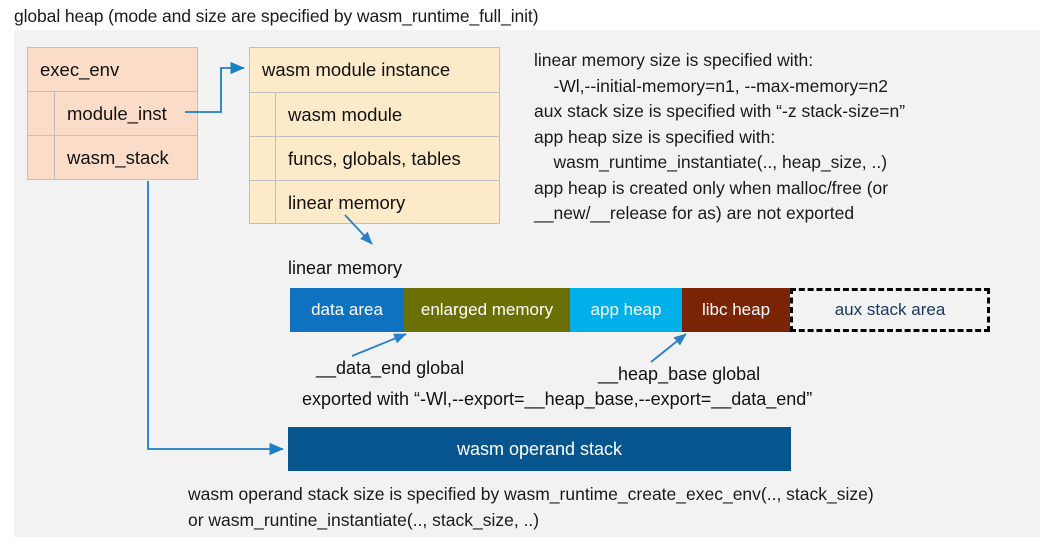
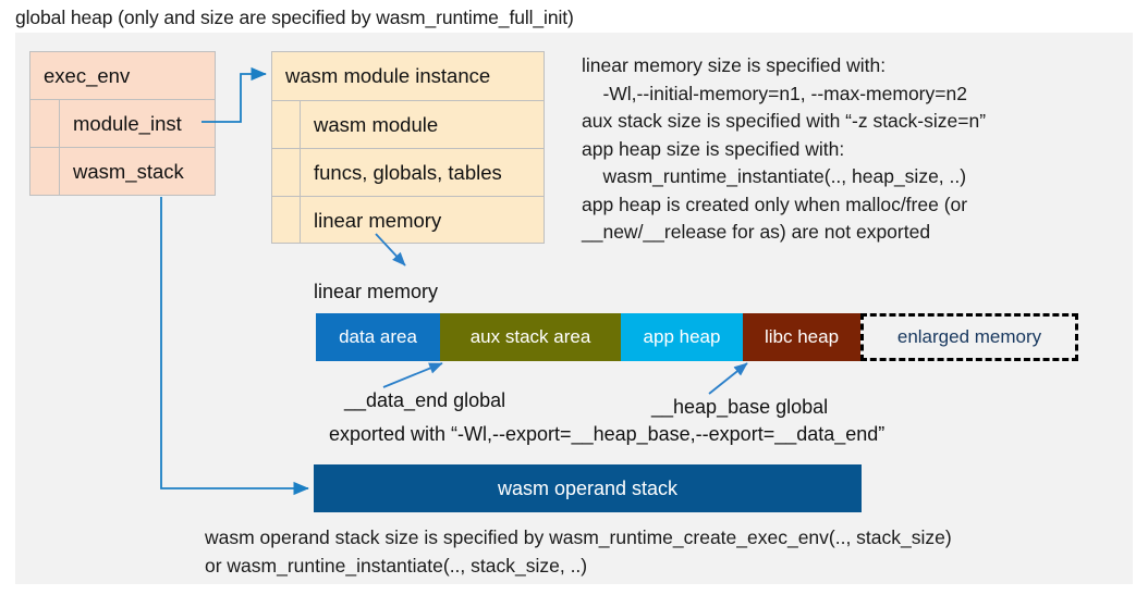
- global heap (mode and size are specified by wasm_runtime_full_init)
+ global heap (only and size are specified by wasm_runtime_full_init)
  exec_env
  module_inst
  wasm_stack
  wasm module instance
  wasm module
  funcs, globals, tables
  linear memory
  linear memory size is specified with:
  -Wl,--initial-memory=n1, --max-memory=n2
  aux stack size is specified with “-z stack-size=n”
  app heap size is specified with:
  wasm_runtime_instantiate(.., heap_size, ..)
  app heap is created only when malloc/free (or
  __new/__release for as) are not exported
  linear memory
  data area
- enlarged memory
+ aux stack area
  app heap
  libc heap
- aux stack area
+ enlarged memory
  __data_end global
  __heap_base global
  exported with “-Wl,--export=__heap_base,--export=__data_end”
  wasm operand stack
  wasm operand stack size is specified by wasm_runtime_create_exec_env(.., stack_size)
  or wasm_runtine_instantiate(.., stack_size, ..)
